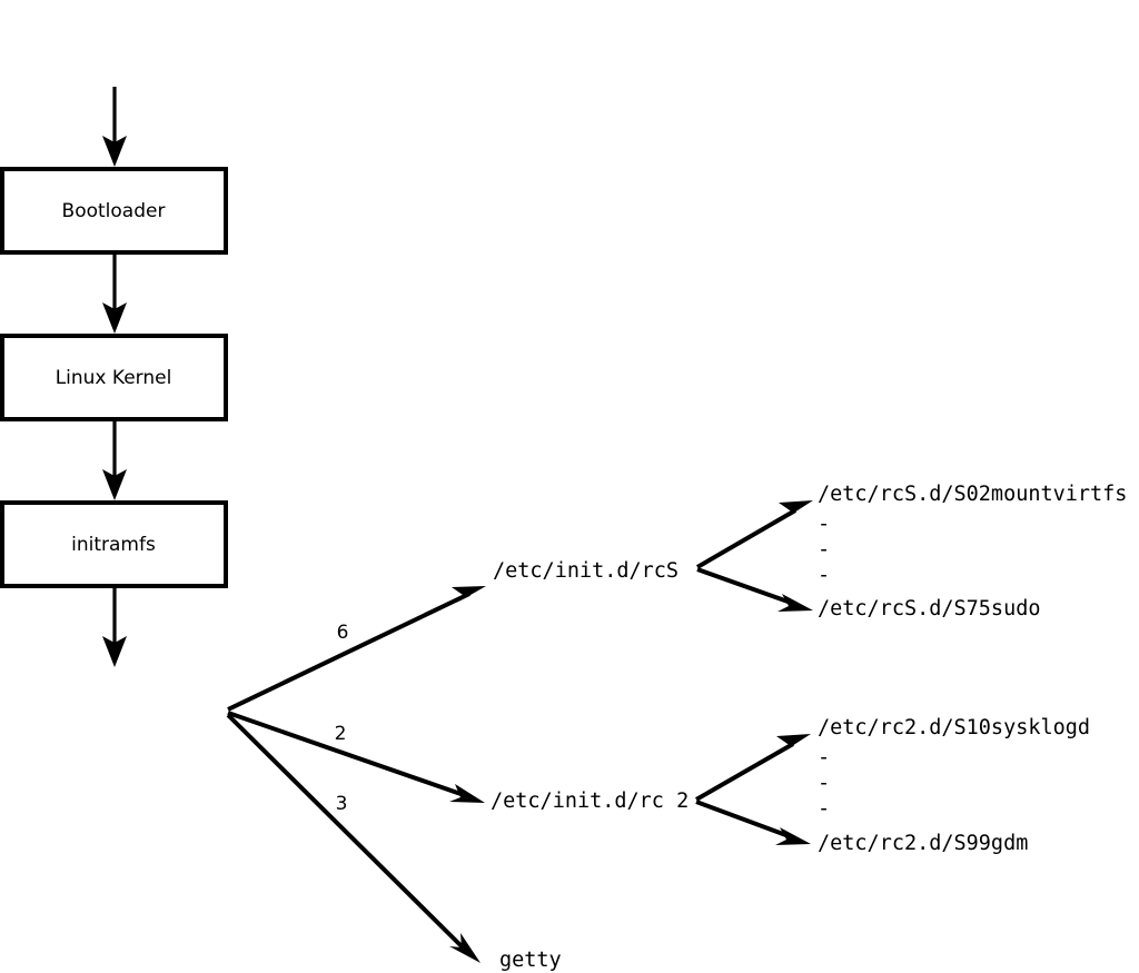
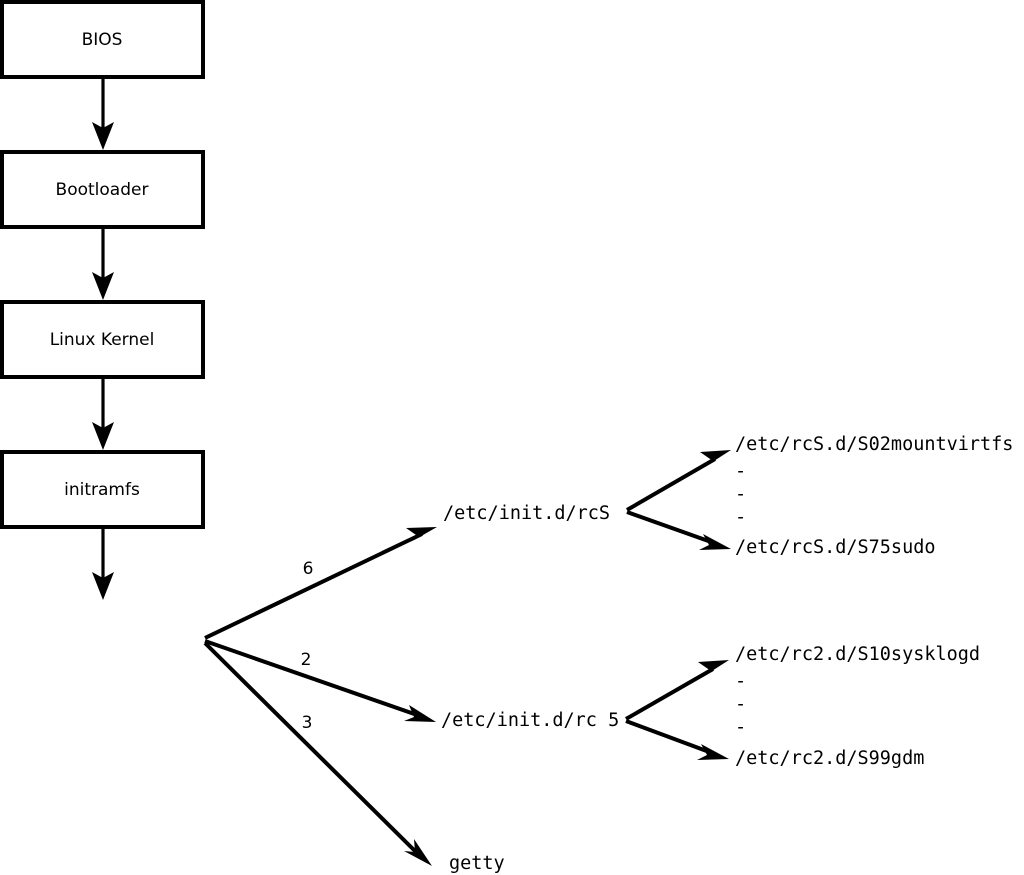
+ BIOS
  Bootloader
  Linux Kernel
  initramfs
  6
  2
  3
  /etc/init.d/rcS
- /etc/init.d/rc 2
+ /etc/init.d/rc 5
  getty
  /etc/rcS.d/S02mountvirtfs
  -
  -
  -
  /etc/rcS.d/S75sudo
  /etc/rc2.d/S10sysklogd
  -
  -
  -
  /etc/rc2.d/S99gdm
